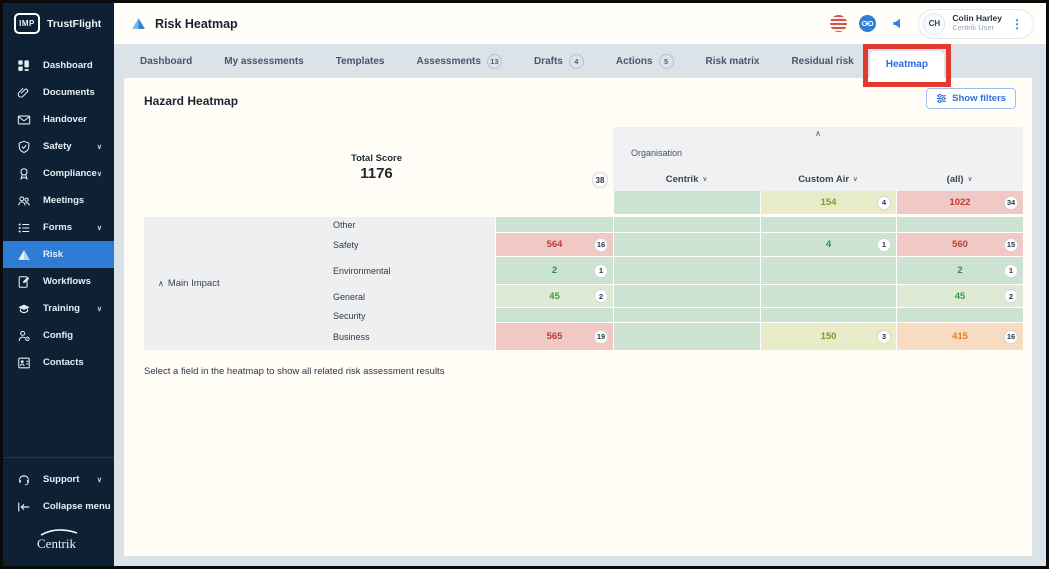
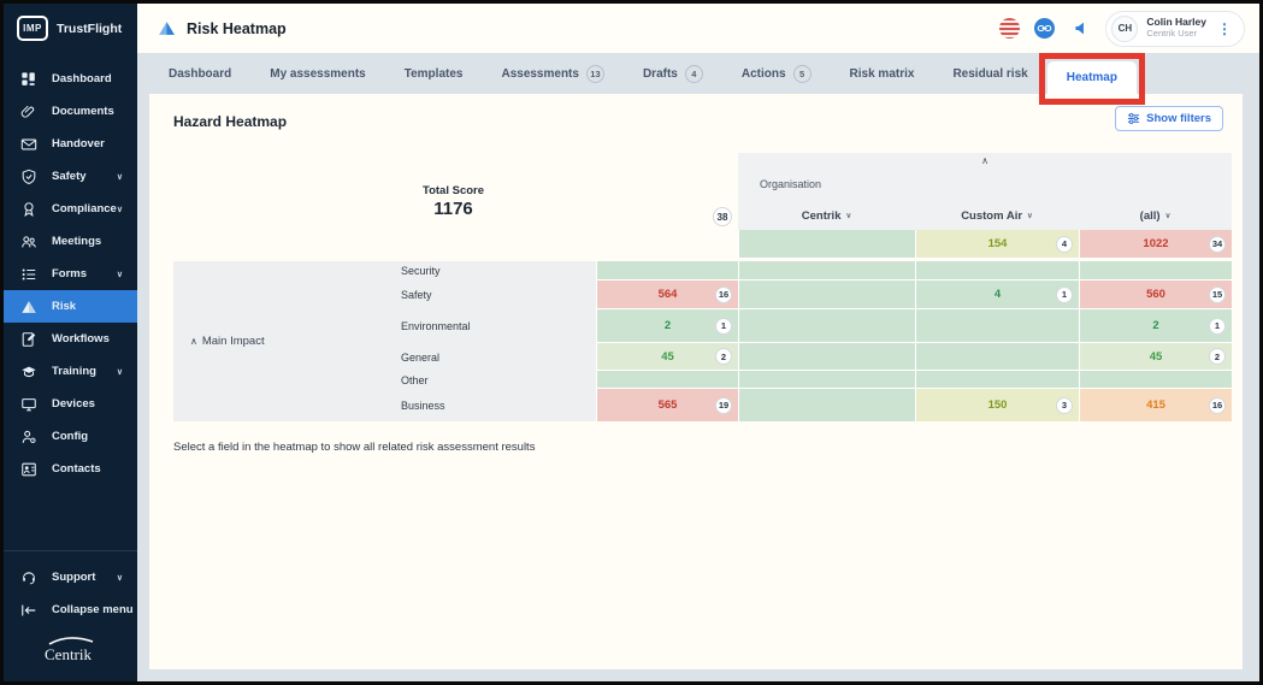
  IMP
  TrustFlight
  Dashboard
  Documents
  Handover
  Safety
  Compliance
  Meetings
  Forms
  Risk
  Workflows
  Training
+ Devices
  Config
  Contacts
  Support
  Collapse menu
  Centrik
  Risk Heatmap
  CH
  Colin Harley
  Centrik User
  ⋮
  Dashboard
  My assessments
  Templates
  Assessments
  13
  Drafts
  4
  Actions
  5
  Risk matrix
  Residual risk
  Heatmap
  Hazard Heatmap
  Show filters
  Total Score
  1176
  38
  ∧
  Organisation
  Centrik
  Custom Air
  (all)
  154
  4
  1022
  34
- Other
+ Security
  Safety
  564
  16
  4
  1
  560
  15
  Environmental
  2
  1
  2
  1
  General
  45
  2
  45
  2
- Security
+ Other
  Business
  565
  19
  150
  3
  415
  16
  ∧
  Main Impact
  Select a field in the heatmap to show all related risk assessment results
